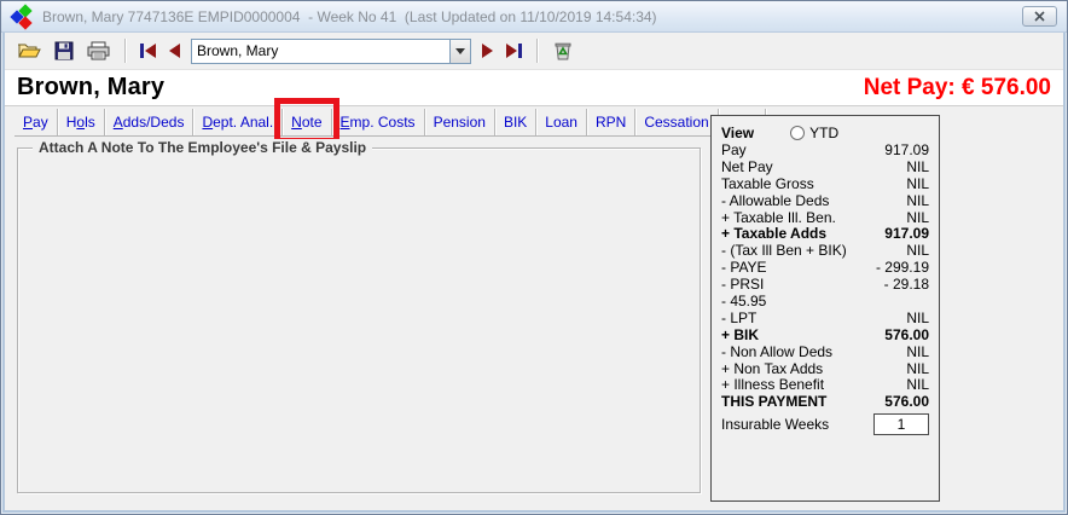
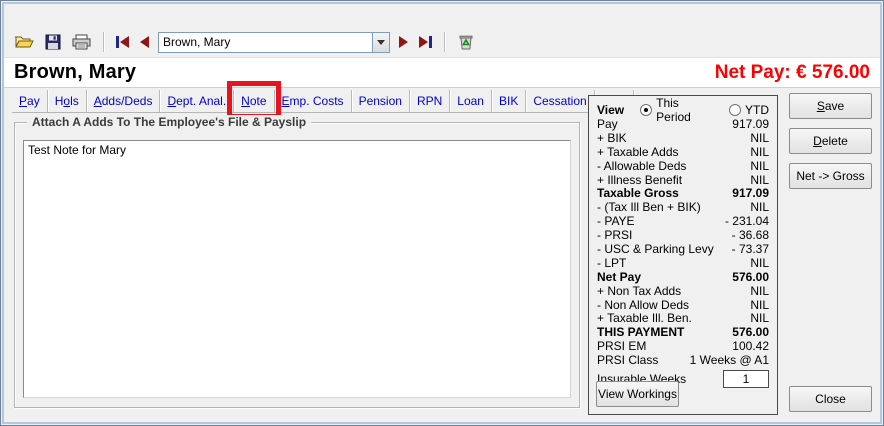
- Brown, Mary 7747136E EMPID0000004 - Week No 41 (Last Updated on 11/10/2019 14:54:34)
  Brown, Mary
  Brown, Mary
  Net Pay: € 576.00
  Pay
  Hols
  Adds/Deds
  Dept. Anal.
  Note
  Emp. Costs
  Pension
- BIK
+ RPN
  Loan
- RPN
+ BIK
  Cessation
- Attach A Note To The Employee's File & Payslip
+ Attach A Adds To The Employee's File & Payslip
+ Test Note for Mary
  View
+ This Period
  YTD
  Pay
  917.09
- Net Pay
+ + BIK
  NIL
- Taxable Gross
+ + Taxable Adds
  NIL
  - Allowable Deds
  NIL
- + Taxable Ill. Ben.
+ + Illness Benefit
  NIL
- + Taxable Adds
+ Taxable Gross
  917.09
  - (Tax Ill Ben + BIK)
  NIL
  - PAYE
- - 299.19
+ - 231.04
  - PRSI
- - 29.18
+ - 36.68
+ - USC & Parking Levy
- - 45.95
+ - 73.37
  - LPT
  NIL
- + BIK
+ Net Pay
  576.00
- - Non Allow Deds
+ + Non Tax Adds
  NIL
- + Non Tax Adds
+ - Non Allow Deds
  NIL
- + Illness Benefit
+ + Taxable Ill. Ben.
  NIL
  THIS PAYMENT
  576.00
+ PRSI EM
+ 100.42
+ PRSI Class
+ 1 Weeks @ A1
  Insurable Weeks
  1
+ View Workings
+ Save
+ Delete
+ Net -> Gross
+ Close
